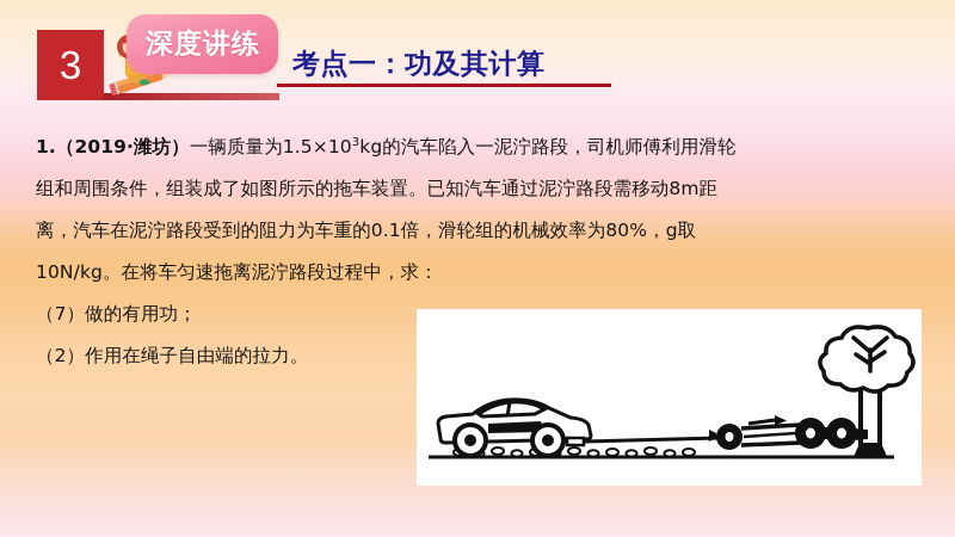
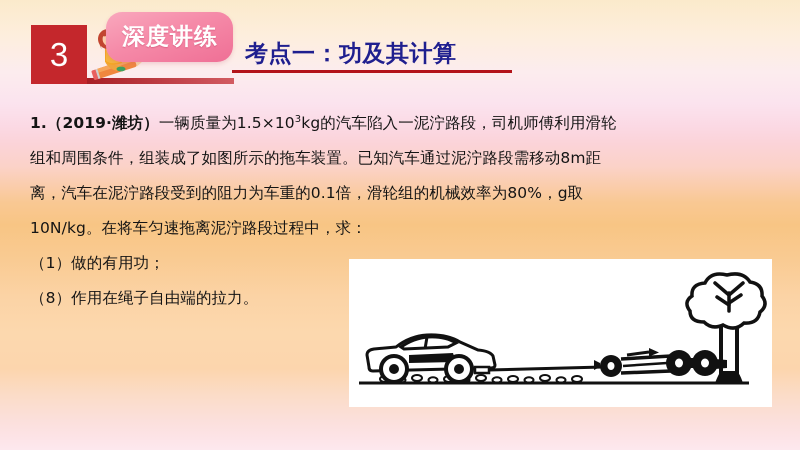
  3
  深度讲练
  考点一：功及其计算
  1.（2019·潍坊）一辆质量为1.5×103kg的汽车陷入一泥泞路段，司机师傅利用滑轮
  组和周围条件，组装成了如图所示的拖车装置。已知汽车通过泥泞路段需移动8m距
  离，汽车在泥泞路段受到的阻力为车重的0.1倍，滑轮组的机械效率为80%，g取
  10N/kg。在将车匀速拖离泥泞路段过程中，求：
- （7）做的有用功；
+ （1）做的有用功；
- （2）作用在绳子自由端的拉力。
+ （8）作用在绳子自由端的拉力。
